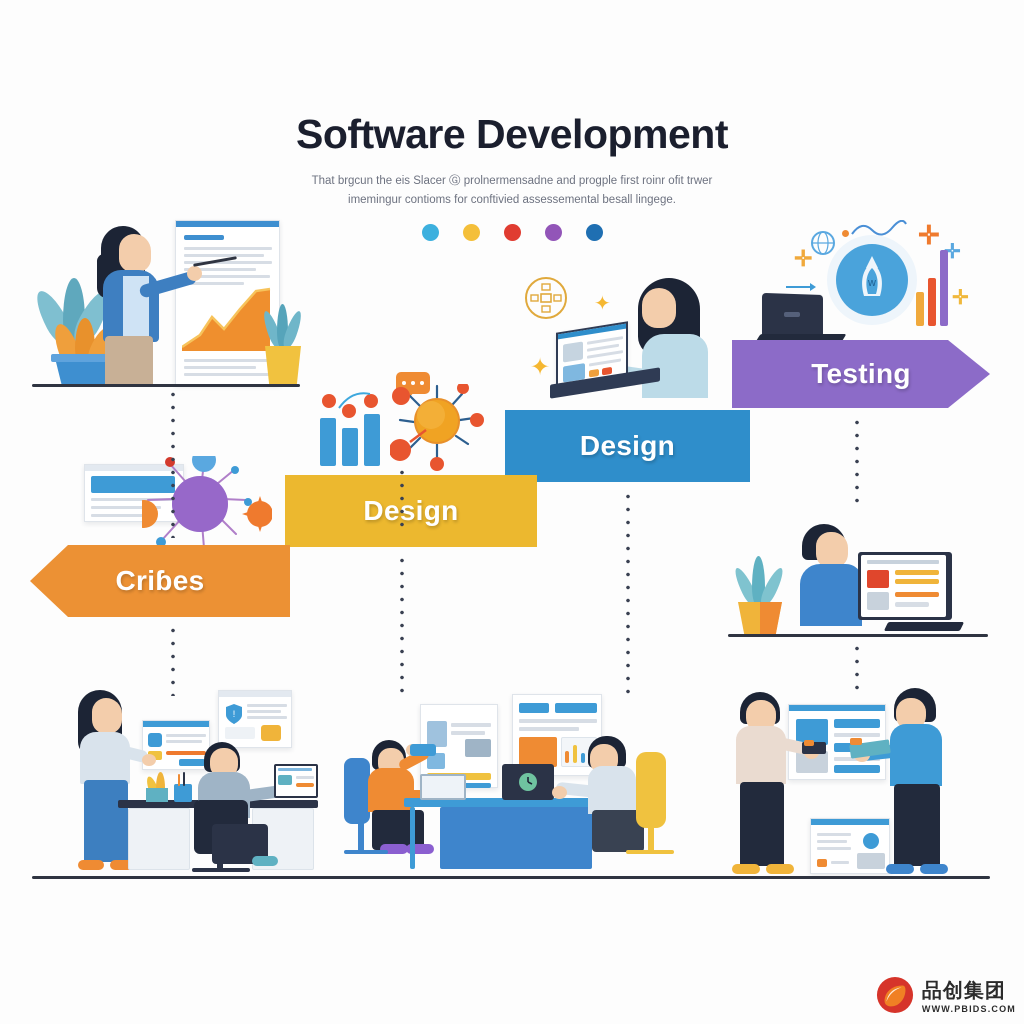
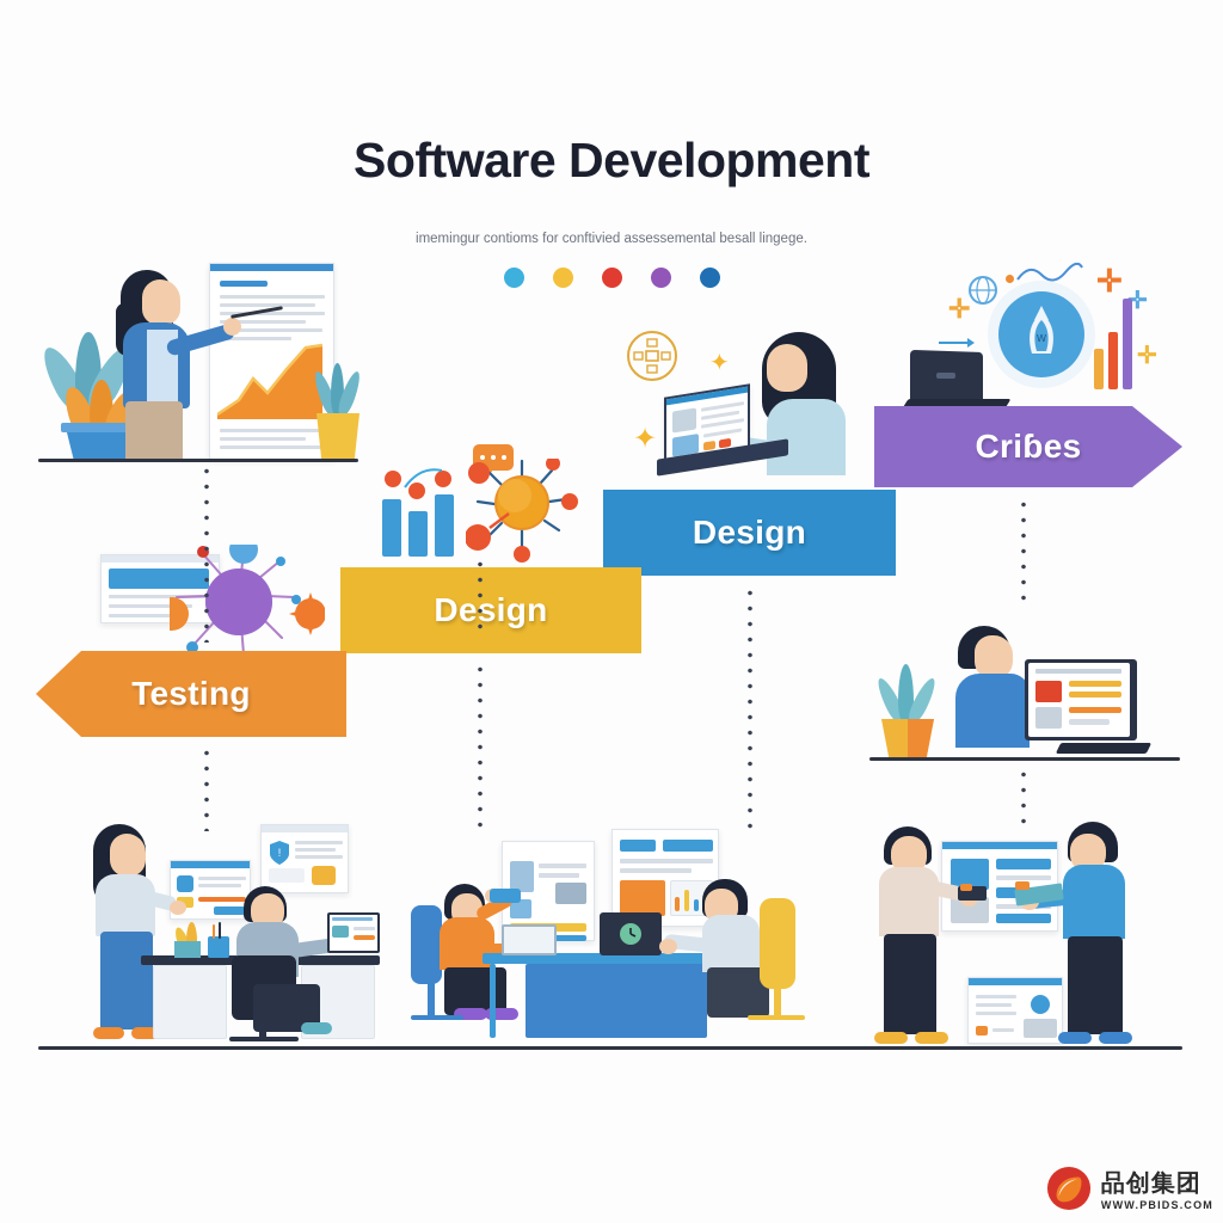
  Software Development
- That brgcun the eis Slacer Ⓖ prolnermensadne and progple first roinr ofit trwer
  imemingur contioms for conftivied assessemental besall lingege.
  ✦
  ✦
  ✛
  ✛
  ✛
  ✛
  w
- Testing
+ Criɓes
  Design
  Design
- Criɓes
+ Testing
  !
  品创集团
  WWW.PBIDS.COM
